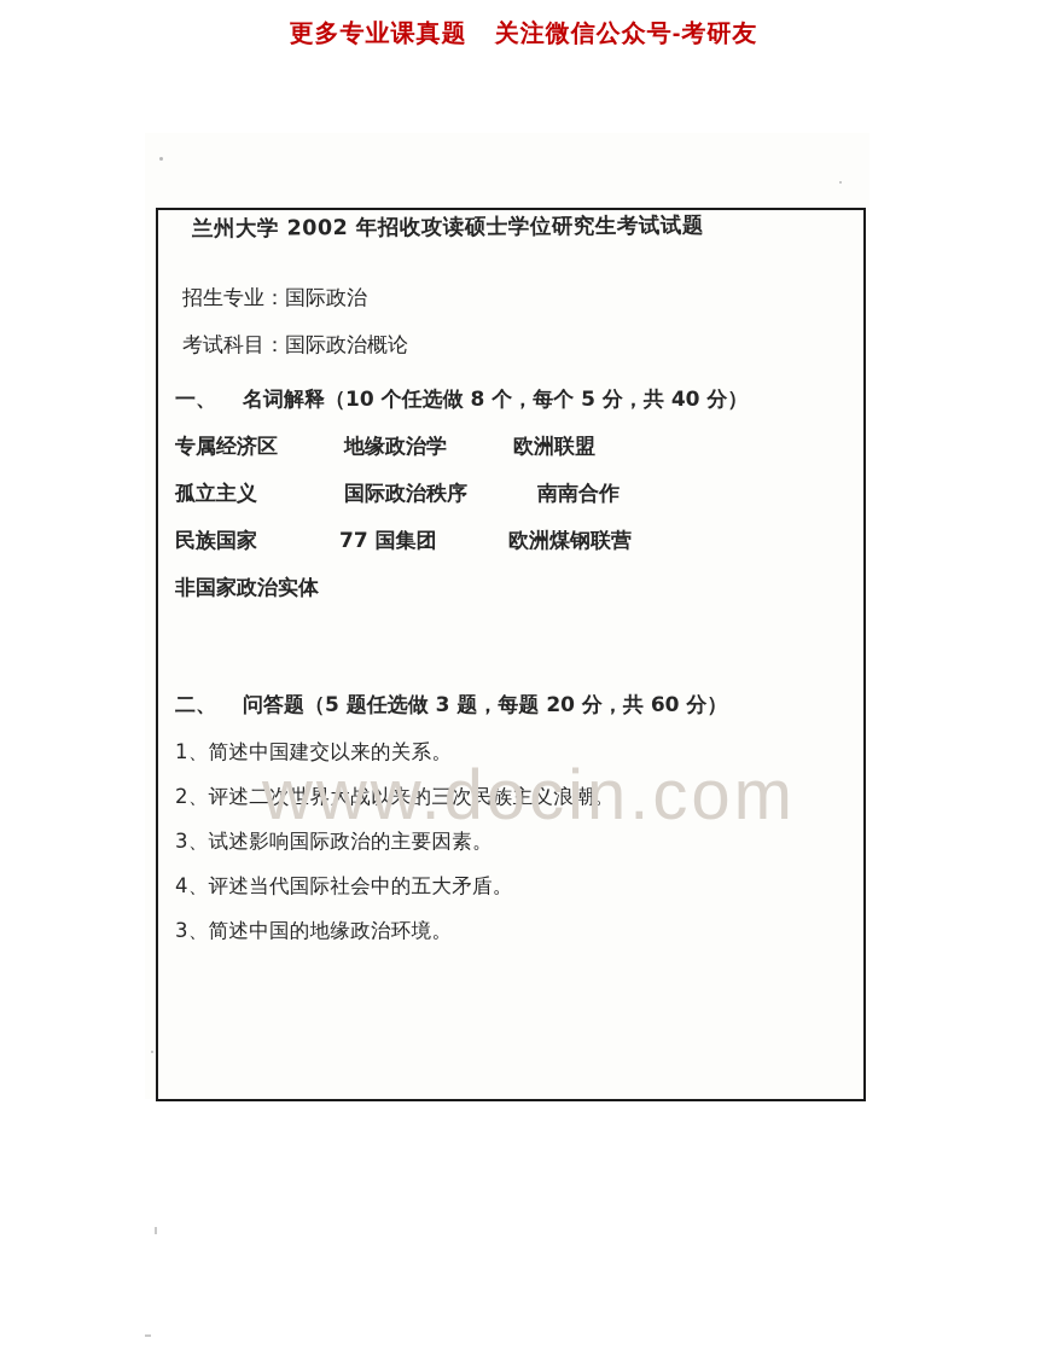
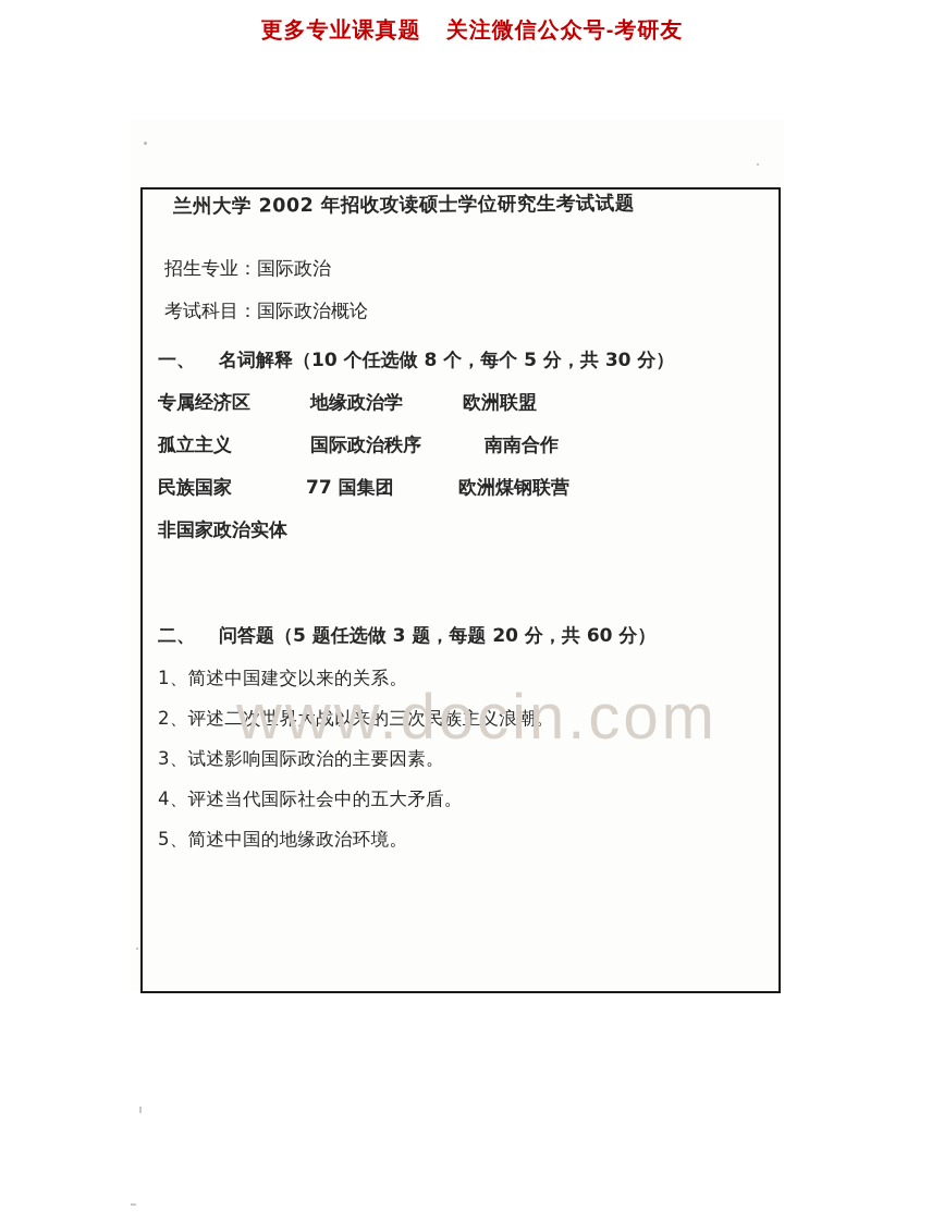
  更多专业课真题 关注微信公众号-考研友
  兰州大学 2002 年招收攻读硕士学位研究生考试试题
  招生专业：国际政治
  考试科目：国际政治概论
- 一、 名词解释（10 个任选做 8 个，每个 5 分，共 40 分）
+ 一、 名词解释（10 个任选做 8 个，每个 5 分，共 30 分）
  专属经济区 地缘政治学 欧洲联盟
  孤立主义 国际政治秩序 南南合作
  民族国家 77 国集团 欧洲煤钢联营
  非国家政治实体
  二、 问答题（5 题任选做 3 题，每题 20 分，共 60 分）
  1、简述中国建交以来的关系。
  2、评述二次世界大战以来的三次民族主义浪潮。
  3、试述影响国际政治的主要因素。
  4、评述当代国际社会中的五大矛盾。
- 3、简述中国的地缘政治环境。
+ 5、简述中国的地缘政治环境。
  www.docin.com
